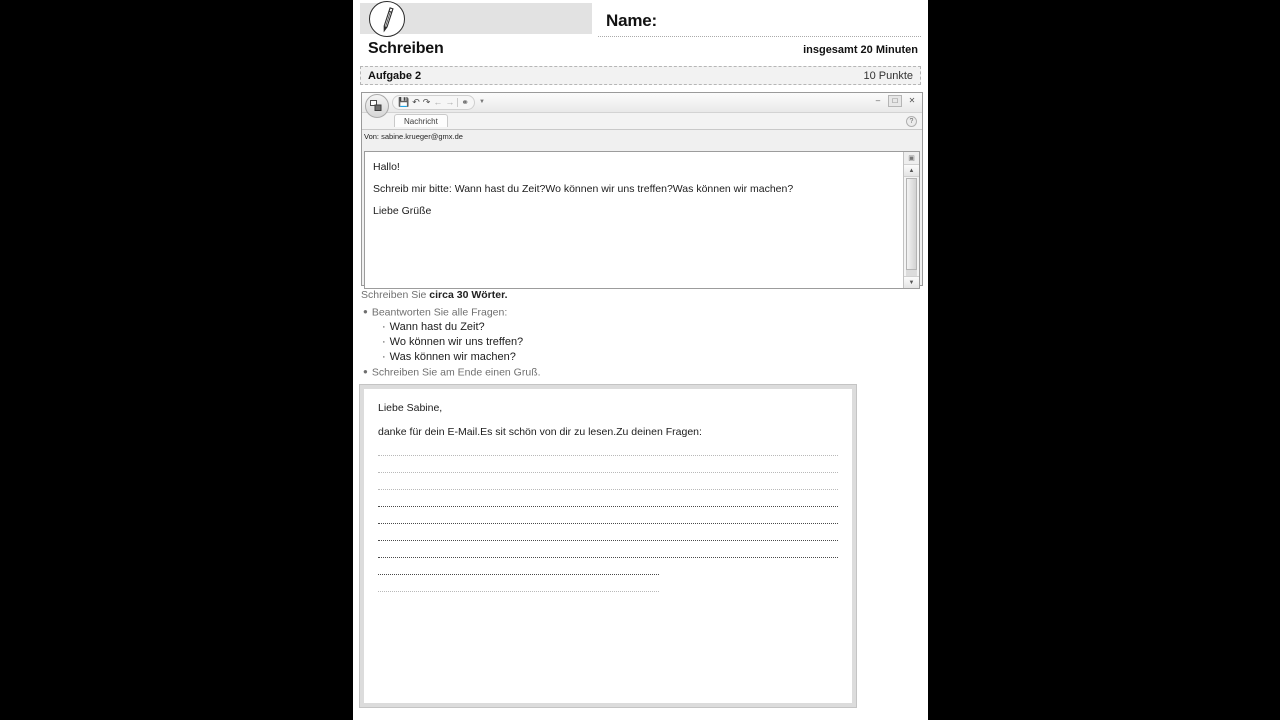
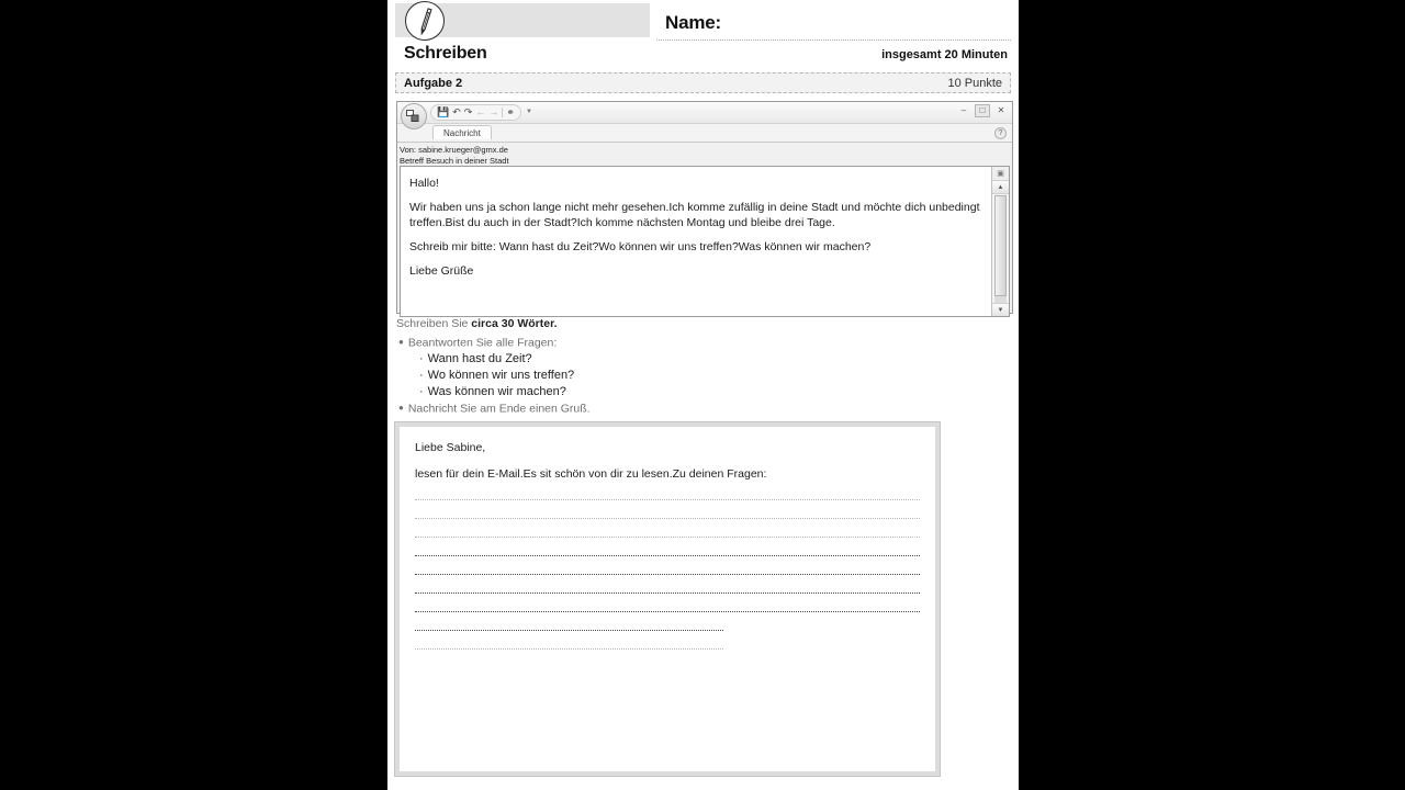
  Name:
  Schreiben
  insgesamt 20 Minuten
  Aufgabe 2
  10 Punkte
  💾
  ↶
  ↷
  ←
  →
  ⚭
  –
  □
  ✕
  Nachricht
  Von: sabine.krueger@gmx.de
+ Betreff Besuch in deiner Stadt
  Hallo!
+ Wir haben uns ja schon lange nicht mehr gesehen.Ich komme zufällig in deine Stadt und möchte dich unbedingt treffen.Bist du auch in der Stadt?Ich komme nächsten Montag und bleibe drei Tage.
  Schreib mir bitte: Wann hast du Zeit?Wo können wir uns treffen?Was können wir machen?
  Liebe Grüße
  Schreiben Sie circa 30 Wörter.
  ● Beantworten Sie alle Fragen:
  · Wann hast du Zeit?
  · Wo können wir uns treffen?
  · Was können wir machen?
- ● Schreiben Sie am Ende einen Gruß.
+ ● Nachricht Sie am Ende einen Gruß.
  Liebe Sabine,
- danke für dein E-Mail.Es sit schön von dir zu lesen.Zu deinen Fragen:
+ lesen für dein E-Mail.Es sit schön von dir zu lesen.Zu deinen Fragen:
